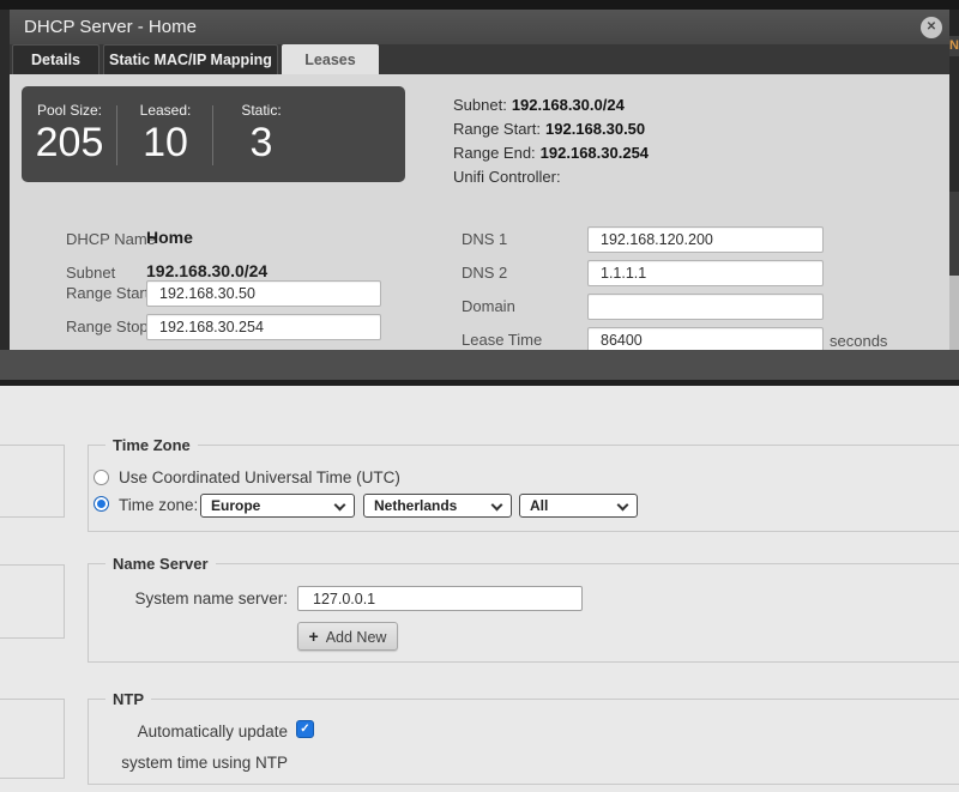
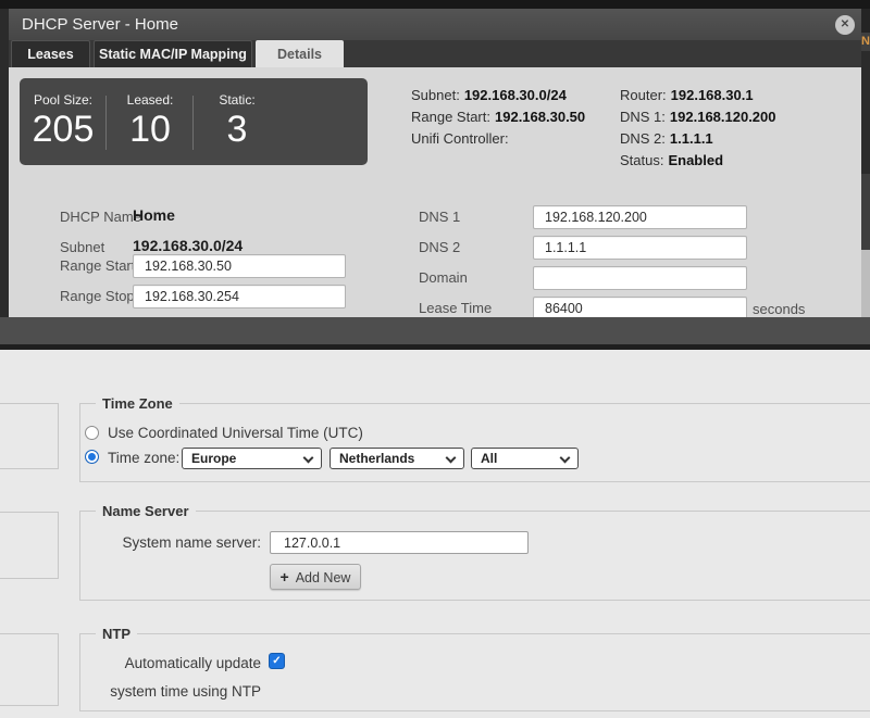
  N
  DHCP Server - Home
  ✕
- Details
+ Leases
  Static MAC/IP Mapping
- Leases
+ Details
  Pool Size:
  205
  Leased:
  10
  Static:
  3
  Subnet: 192.168.30.0/24
  Range Start: 192.168.30.50
- Range End: 192.168.30.254
  Unifi Controller:
+ Router: 192.168.30.1
+ DNS 1: 192.168.120.200
+ DNS 2: 1.1.1.1
+ Status: Enabled
  DHCP Name
  Home
  Subnet
  192.168.30.0/24
  Range Star
  192.168.30.50
  Range Stop
  192.168.30.254
  DNS 1
  192.168.120.200
  DNS 2
  1.1.1.1
  Domain
  Lease Time
  86400
  seconds
  Time Zone
  Use Coordinated Universal Time (UTC)
  Time zone:
  Europe
  Netherlands
  All
  Name Server
  System name server:
  127.0.0.1
  + Add New
  NTP
  Automatically update
  ✓
  system time using NTP
